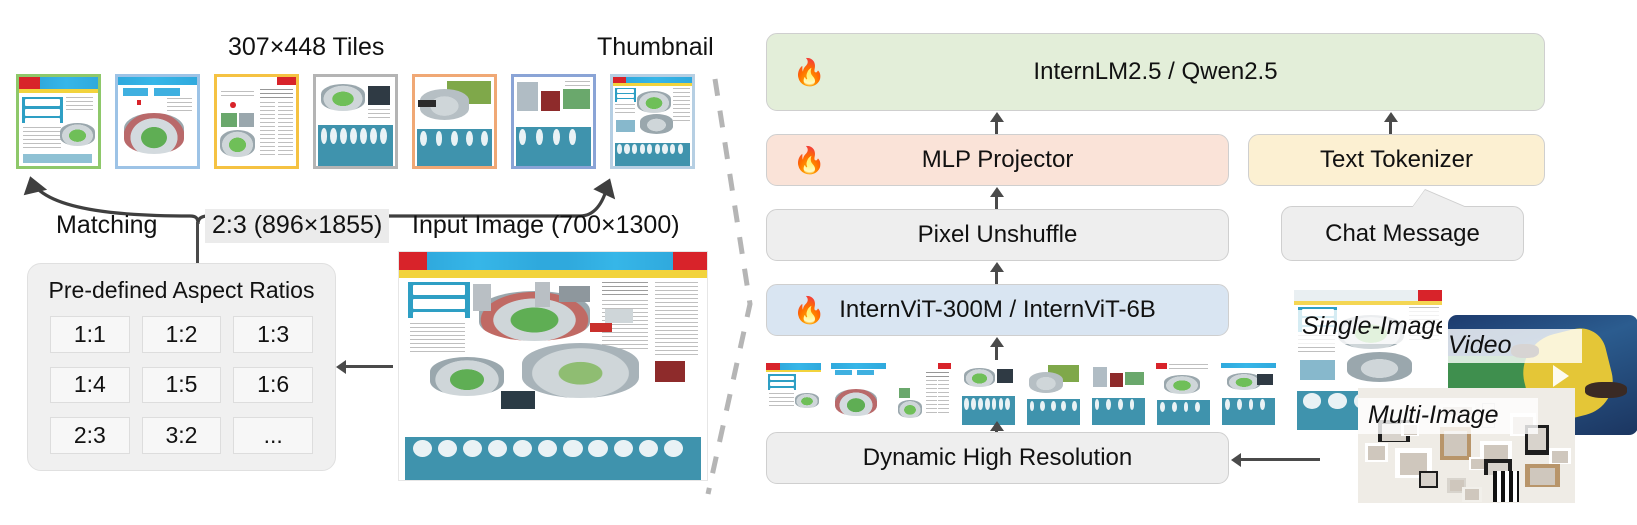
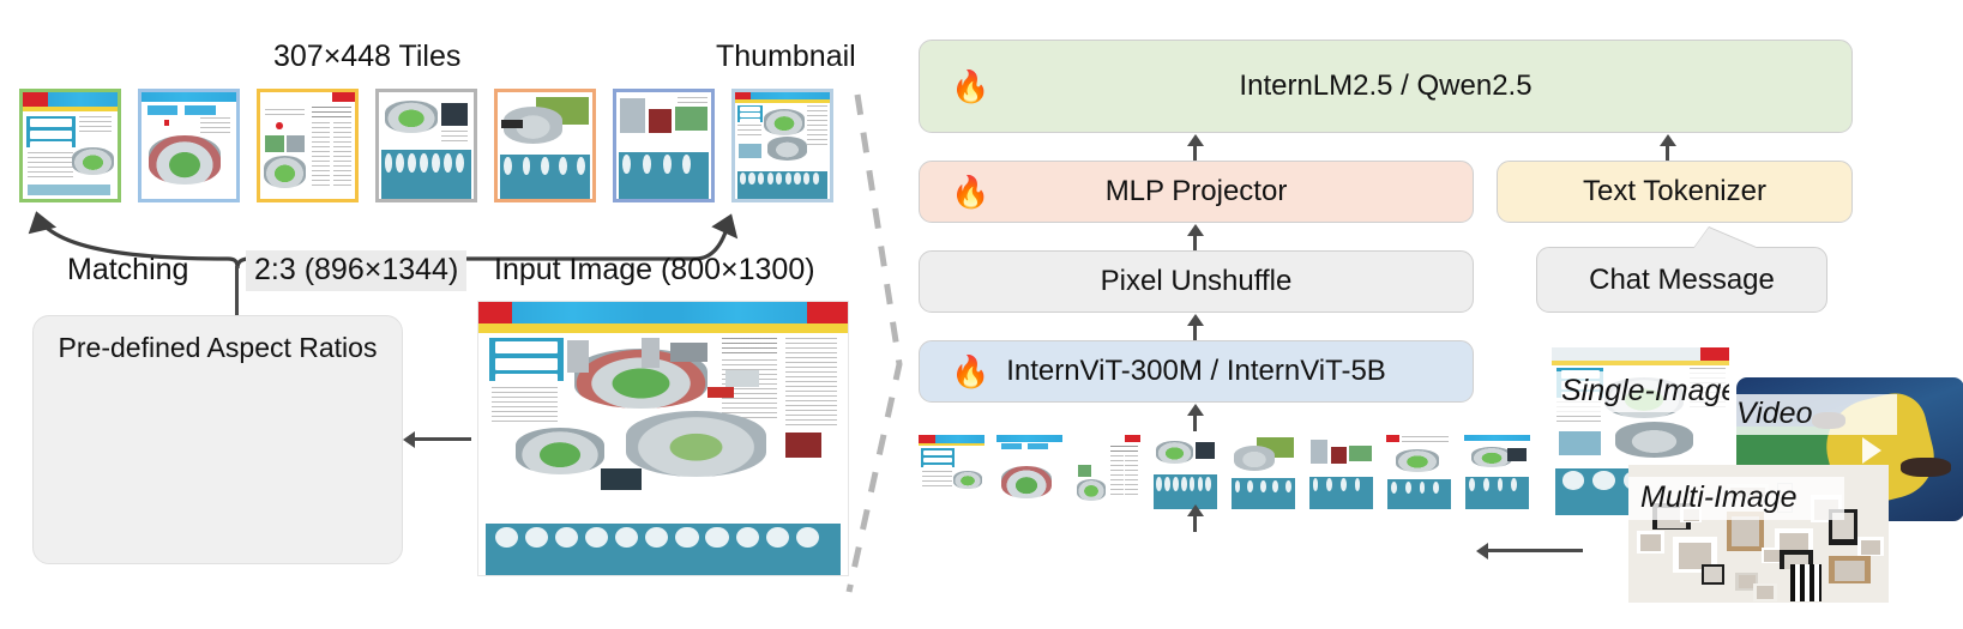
  307×448 Tiles
  Thumbnail
  Matching
- 2:3 (896×1855)
+ 2:3 (896×1344)
- Input Image (700×1300)
+ Input Image (800×1300)
  Pre-defined Aspect Ratios
- 1:1
- 1:2
- 1:3
- 1:4
- 1:5
- 1:6
- 2:3
- 3:2
- ...
  🔥
  InternLM2.5 / Qwen2.5
  🔥
  MLP Projector
  Text Tokenizer
  Pixel Unshuffle
  Chat Message
  🔥
- InternViT-300M / InternViT-6B
+ InternViT-300M / InternViT-5B
- Dynamic High Resolution
  Single-Imag
  Video
  Multi-Image
